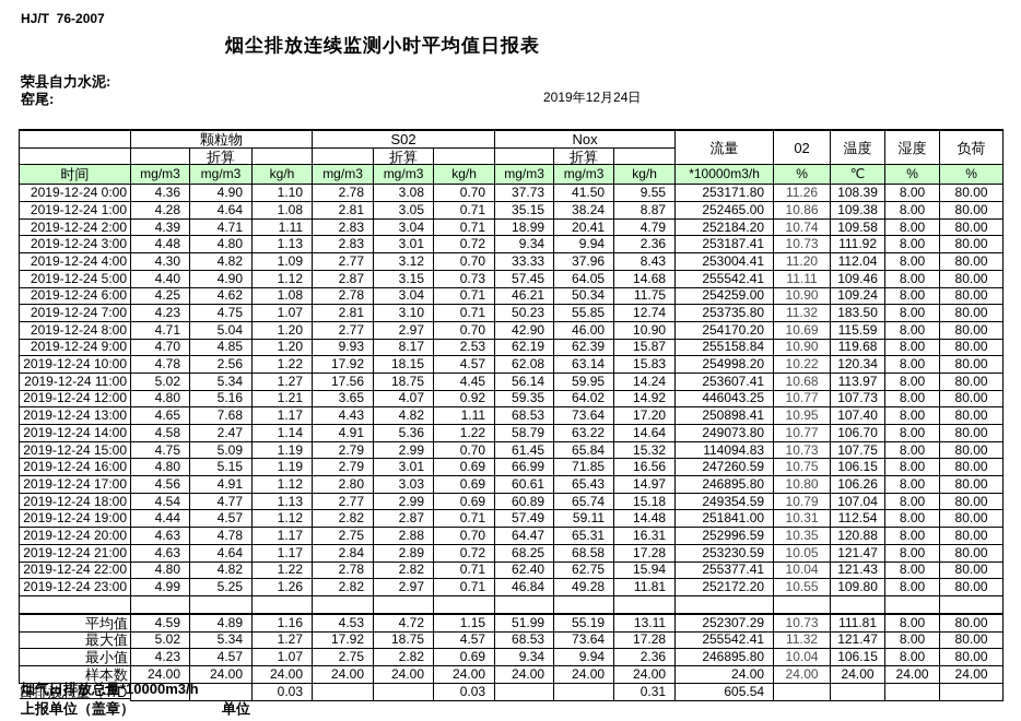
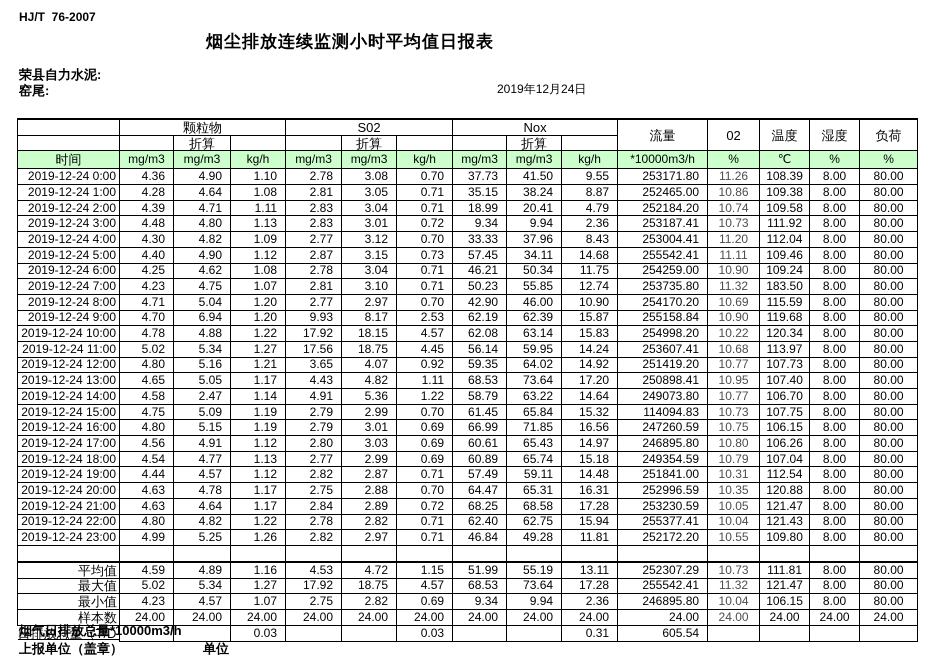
  HJ/T 76-2007
  烟尘排放连续监测小时平均值日报表
  荣县自力水泥:
  窑尾:
  2019年12月24日
  	颗粒物	S02	Nox	流量	02	温度	湿度	负荷
  		折算			折算			折算
  时间	mg/m3	mg/m3	kg/h	mg/m3	mg/m3	kg/h	mg/m3	mg/m3	kg/h	*10000m3/h	%	℃	%	%
  2019-12-24 0:00	4.36	4.90	1.10	2.78	3.08	0.70	37.73	41.50	9.55	253171.80	11.26	108.39	8.00	80.00
  2019-12-24 1:00	4.28	4.64	1.08	2.81	3.05	0.71	35.15	38.24	8.87	252465.00	10.86	109.38	8.00	80.00
  2019-12-24 2:00	4.39	4.71	1.11	2.83	3.04	0.71	18.99	20.41	4.79	252184.20	10.74	109.58	8.00	80.00
  2019-12-24 3:00	4.48	4.80	1.13	2.83	3.01	0.72	9.34	9.94	2.36	253187.41	10.73	111.92	8.00	80.00
  2019-12-24 4:00	4.30	4.82	1.09	2.77	3.12	0.70	33.33	37.96	8.43	253004.41	11.20	112.04	8.00	80.00
- 2019-12-24 5:00	4.40	4.90	1.12	2.87	3.15	0.73	57.45	64.05	14.68	255542.41	11.11	109.46	8.00	80.00
+ 2019-12-24 5:00	4.40	4.90	1.12	2.87	3.15	0.73	57.45	34.11	14.68	255542.41	11.11	109.46	8.00	80.00
  2019-12-24 6:00	4.25	4.62	1.08	2.78	3.04	0.71	46.21	50.34	11.75	254259.00	10.90	109.24	8.00	80.00
  2019-12-24 7:00	4.23	4.75	1.07	2.81	3.10	0.71	50.23	55.85	12.74	253735.80	11.32	183.50	8.00	80.00
  2019-12-24 8:00	4.71	5.04	1.20	2.77	2.97	0.70	42.90	46.00	10.90	254170.20	10.69	115.59	8.00	80.00
- 2019-12-24 9:00	4.70	4.85	1.20	9.93	8.17	2.53	62.19	62.39	15.87	255158.84	10.90	119.68	8.00	80.00
+ 2019-12-24 9:00	4.70	6.94	1.20	9.93	8.17	2.53	62.19	62.39	15.87	255158.84	10.90	119.68	8.00	80.00
- 2019-12-24 10:00	4.78	2.56	1.22	17.92	18.15	4.57	62.08	63.14	15.83	254998.20	10.22	120.34	8.00	80.00
+ 2019-12-24 10:00	4.78	4.88	1.22	17.92	18.15	4.57	62.08	63.14	15.83	254998.20	10.22	120.34	8.00	80.00
  2019-12-24 11:00	5.02	5.34	1.27	17.56	18.75	4.45	56.14	59.95	14.24	253607.41	10.68	113.97	8.00	80.00
- 2019-12-24 12:00	4.80	5.16	1.21	3.65	4.07	0.92	59.35	64.02	14.92	446043.25	10.77	107.73	8.00	80.00
+ 2019-12-24 12:00	4.80	5.16	1.21	3.65	4.07	0.92	59.35	64.02	14.92	251419.20	10.77	107.73	8.00	80.00
- 2019-12-24 13:00	4.65	7.68	1.17	4.43	4.82	1.11	68.53	73.64	17.20	250898.41	10.95	107.40	8.00	80.00
+ 2019-12-24 13:00	4.65	5.05	1.17	4.43	4.82	1.11	68.53	73.64	17.20	250898.41	10.95	107.40	8.00	80.00
  2019-12-24 14:00	4.58	2.47	1.14	4.91	5.36	1.22	58.79	63.22	14.64	249073.80	10.77	106.70	8.00	80.00
  2019-12-24 15:00	4.75	5.09	1.19	2.79	2.99	0.70	61.45	65.84	15.32	114094.83	10.73	107.75	8.00	80.00
  2019-12-24 16:00	4.80	5.15	1.19	2.79	3.01	0.69	66.99	71.85	16.56	247260.59	10.75	106.15	8.00	80.00
  2019-12-24 17:00	4.56	4.91	1.12	2.80	3.03	0.69	60.61	65.43	14.97	246895.80	10.80	106.26	8.00	80.00
  2019-12-24 18:00	4.54	4.77	1.13	2.77	2.99	0.69	60.89	65.74	15.18	249354.59	10.79	107.04	8.00	80.00
  2019-12-24 19:00	4.44	4.57	1.12	2.82	2.87	0.71	57.49	59.11	14.48	251841.00	10.31	112.54	8.00	80.00
  2019-12-24 20:00	4.63	4.78	1.17	2.75	2.88	0.70	64.47	65.31	16.31	252996.59	10.35	120.88	8.00	80.00
  2019-12-24 21:00	4.63	4.64	1.17	2.84	2.89	0.72	68.25	68.58	17.28	253230.59	10.05	121.47	8.00	80.00
  2019-12-24 22:00	4.80	4.82	1.22	2.78	2.82	0.71	62.40	62.75	15.94	255377.41	10.04	121.43	8.00	80.00
  2019-12-24 23:00	4.99	5.25	1.26	2.82	2.97	0.71	46.84	49.28	11.81	252172.20	10.55	109.80	8.00	80.00
  平均值	4.59	4.89	1.16	4.53	4.72	1.15	51.99	55.19	13.11	252307.29	10.73	111.81	8.00	80.00
  最大值	5.02	5.34	1.27	17.92	18.75	4.57	68.53	73.64	17.28	255542.41	11.32	121.47	8.00	80.00
  最小值	4.23	4.57	1.07	2.75	2.82	0.69	9.34	9.94	2.36	246895.80	10.04	106.15	8.00	80.00
  样本数	24.00	24.00	24.00	24.00	24.00	24.00	24.00	24.00	24.00	24.00	24.00	24.00	24.00	24.00
  日排放总量（T/D			0.03			0.03			0.31	605.54
  烟气日排放总量*10000m3/h
  上报单位（盖章）
  单位
